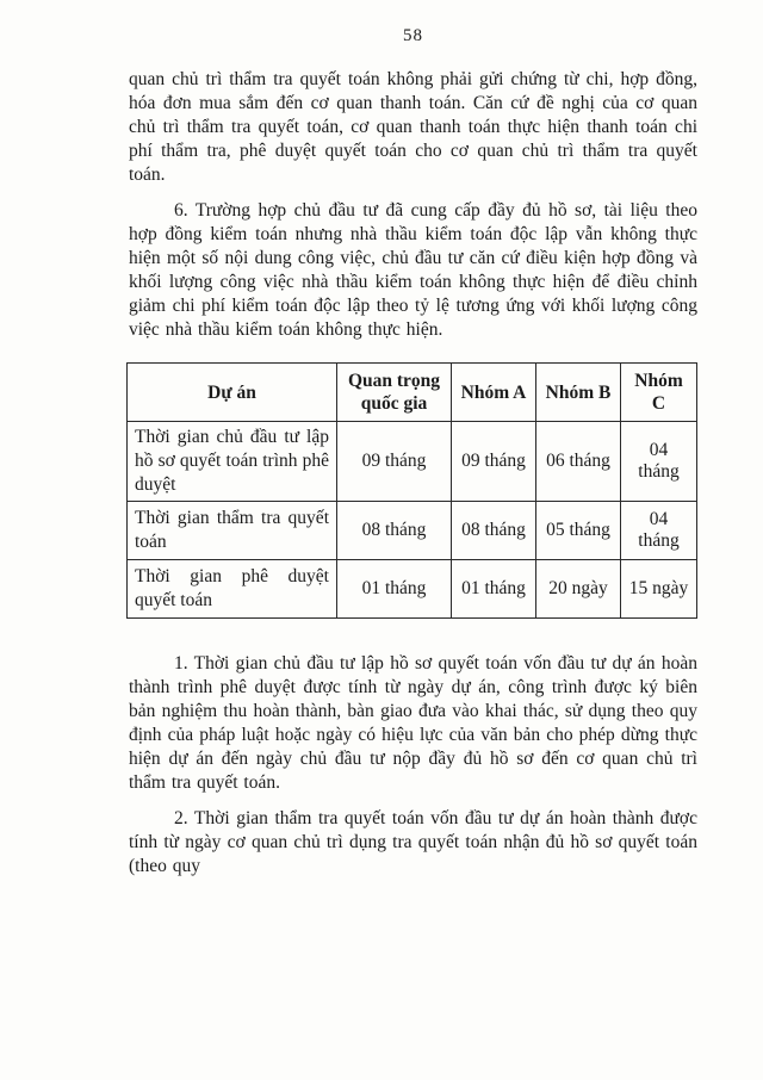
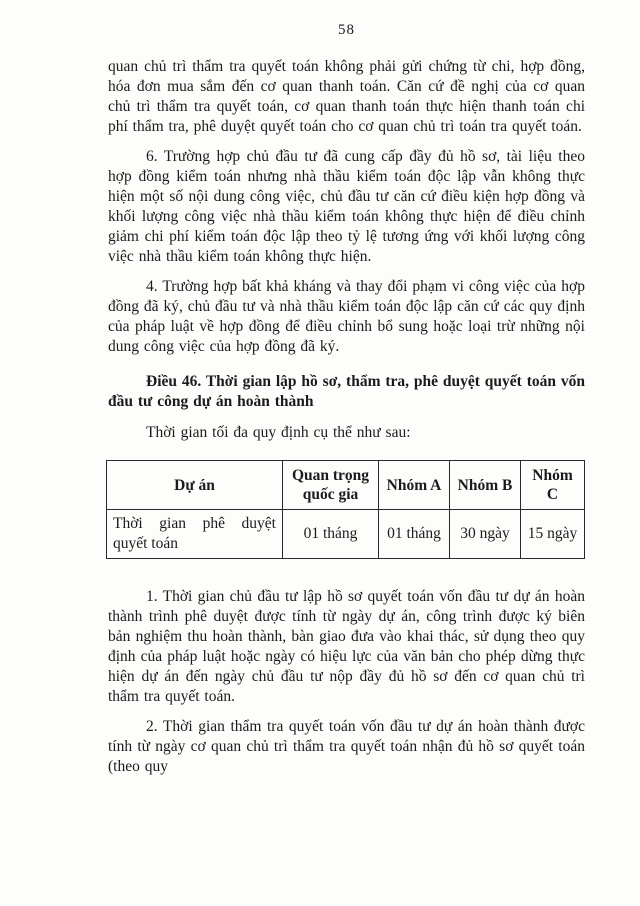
  58
- quan chủ trì thẩm tra quyết toán không phải gửi chứng từ chi, hợp đồng, hóa đơn mua sắm đến cơ quan thanh toán. Căn cứ đề nghị của cơ quan chủ trì thẩm tra quyết toán, cơ quan thanh toán thực hiện thanh toán chi phí thẩm tra, phê duyệt quyết toán cho cơ quan chủ trì thẩm tra quyết toán.
+ quan chủ trì thẩm tra quyết toán không phải gửi chứng từ chi, hợp đồng, hóa đơn mua sắm đến cơ quan thanh toán. Căn cứ đề nghị của cơ quan chủ trì thẩm tra quyết toán, cơ quan thanh toán thực hiện thanh toán chi phí thẩm tra, phê duyệt quyết toán cho cơ quan chủ trì toán tra quyết toán.
  6. Trường hợp chủ đầu tư đã cung cấp đầy đủ hồ sơ, tài liệu theo hợp đồng kiểm toán nhưng nhà thầu kiểm toán độc lập vẫn không thực hiện một số nội dung công việc, chủ đầu tư căn cứ điều kiện hợp đồng và khối lượng công việc nhà thầu kiểm toán không thực hiện để điều chỉnh giảm chi phí kiểm toán độc lập theo tỷ lệ tương ứng với khối lượng công việc nhà thầu kiểm toán không thực hiện.
+ 4. Trường hợp bất khả kháng và thay đổi phạm vi công việc của hợp đồng đã ký, chủ đầu tư và nhà thầu kiểm toán độc lập căn cứ các quy định của pháp luật về hợp đồng để điều chỉnh bổ sung hoặc loại trừ những nội dung công việc của hợp đồng đã ký.
+ Điều 46. Thời gian lập hồ sơ, thẩm tra, phê duyệt quyết toán vốn đầu tư công dự án hoàn thành
+ Thời gian tối đa quy định cụ thể như sau:
  Dự án	Quan trọng quốc gia	Nhóm A	Nhóm B	Nhóm C
- Thời gian chủ đầu tư lập hồ sơ quyết toán trình phê duyệt	09 tháng	09 tháng	06 tháng	04 tháng
- Thời gian thẩm tra quyết toán	08 tháng	08 tháng	05 tháng	04 tháng
- Thời gian phê duyệt quyết toán	01 tháng	01 tháng	20 ngày	15 ngày
+ Thời gian phê duyệt quyết toán	01 tháng	01 tháng	30 ngày	15 ngày
  1. Thời gian chủ đầu tư lập hồ sơ quyết toán vốn đầu tư dự án hoàn thành trình phê duyệt được tính từ ngày dự án, công trình được ký biên bản nghiệm thu hoàn thành, bàn giao đưa vào khai thác, sử dụng theo quy định của pháp luật hoặc ngày có hiệu lực của văn bản cho phép dừng thực hiện dự án đến ngày chủ đầu tư nộp đầy đủ hồ sơ đến cơ quan chủ trì thẩm tra quyết toán.
- 2. Thời gian thẩm tra quyết toán vốn đầu tư dự án hoàn thành được tính từ ngày cơ quan chủ trì dụng tra quyết toán nhận đủ hồ sơ quyết toán (theo quy
+ 2. Thời gian thẩm tra quyết toán vốn đầu tư dự án hoàn thành được tính từ ngày cơ quan chủ trì thẩm tra quyết toán nhận đủ hồ sơ quyết toán (theo quy
